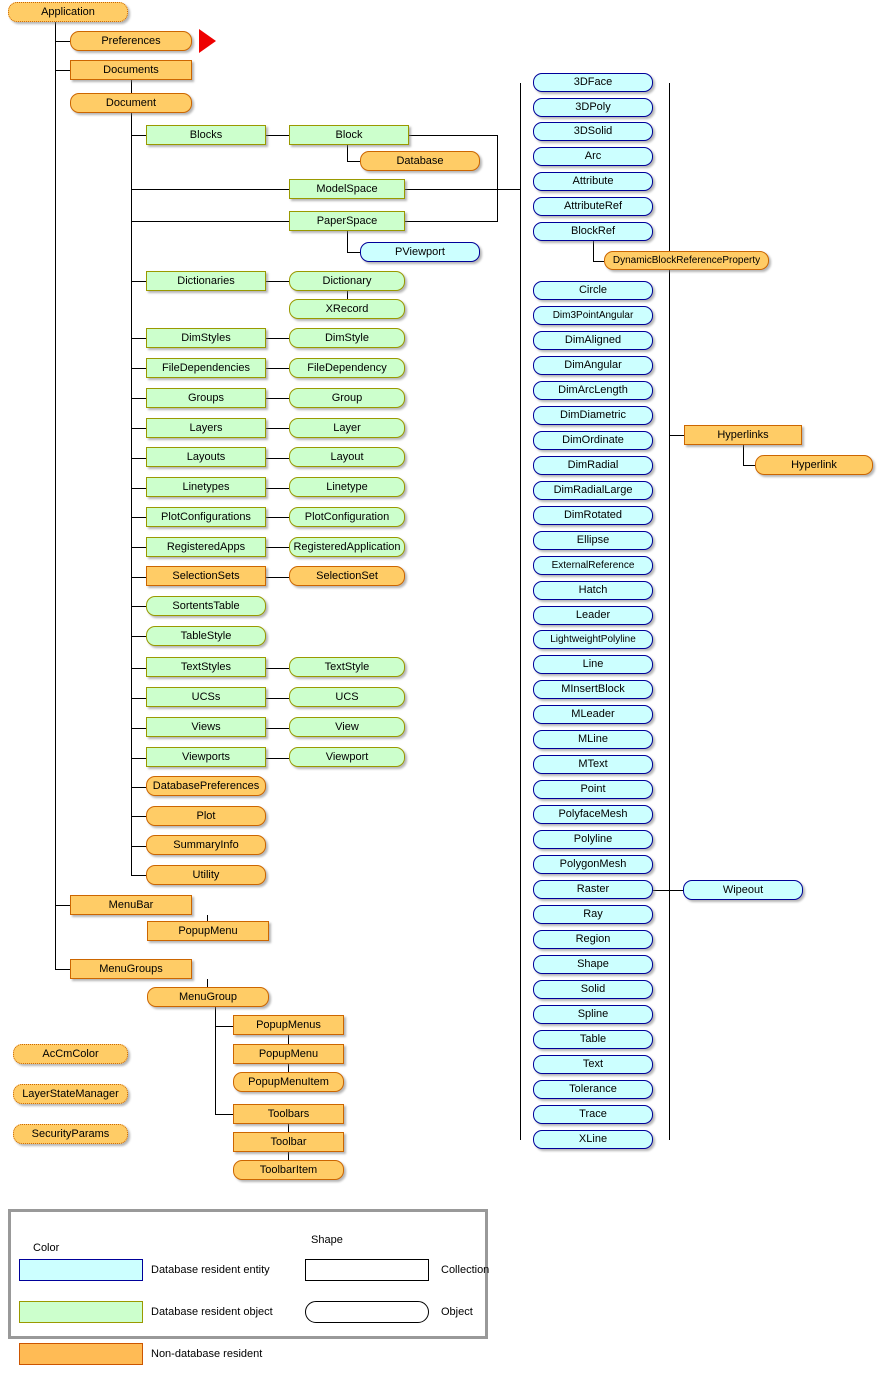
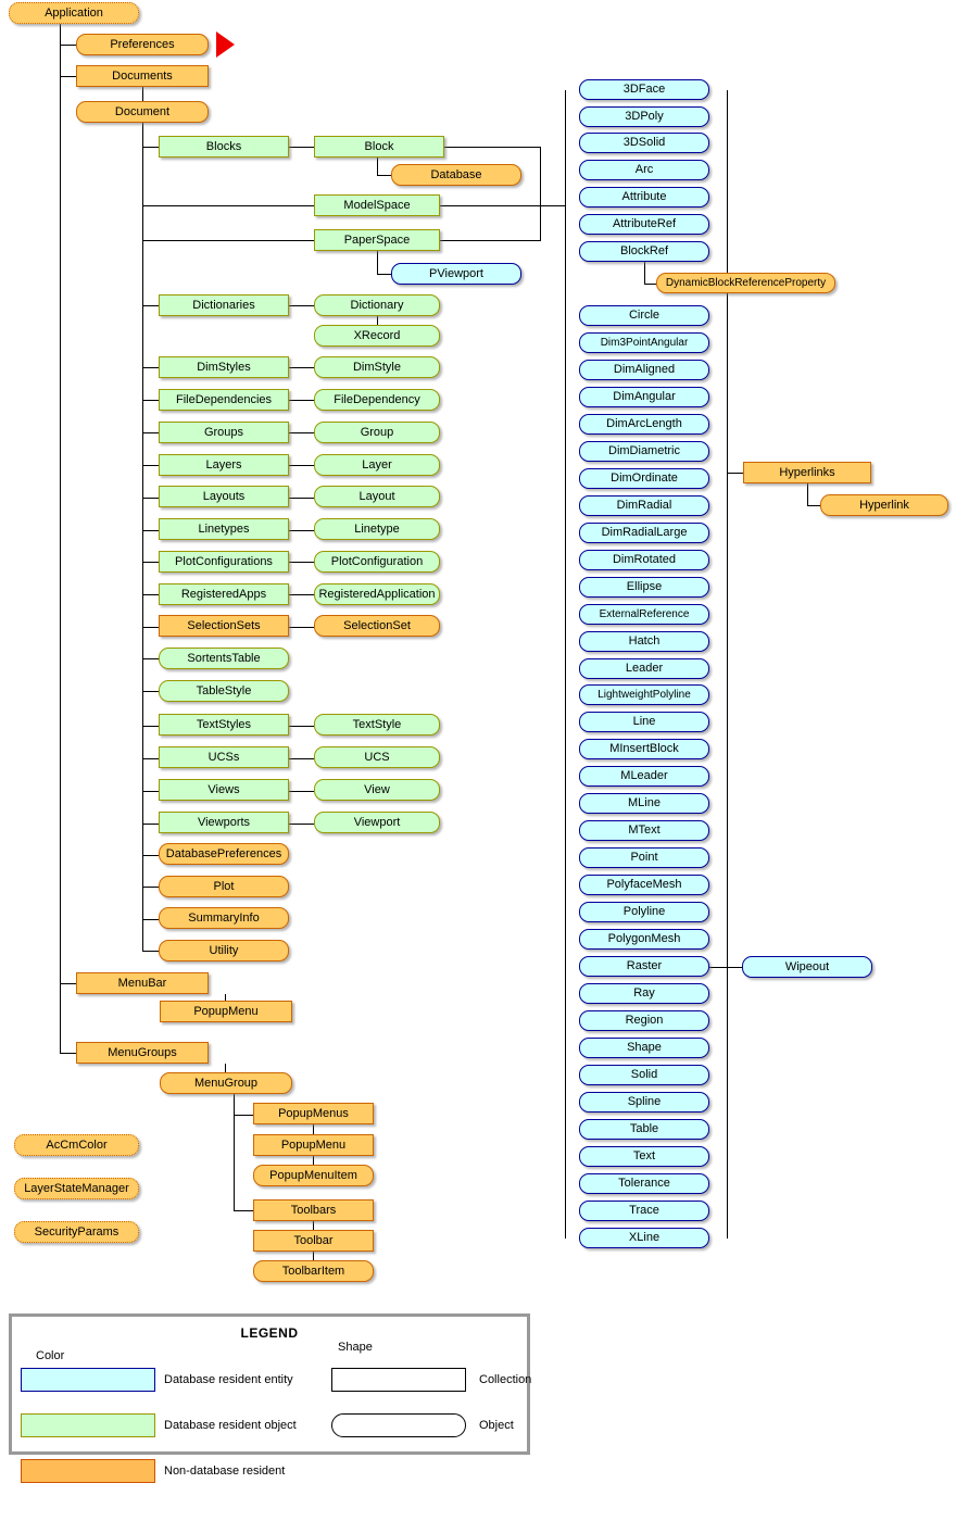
  Application
  Preferences
  Documents
  Document
  Blocks
  Dictionaries
  DimStyles
  FileDependencies
  Groups
  Layers
  Layouts
  Linetypes
  PlotConfigurations
  RegisteredApps
  SelectionSets
  SortentsTable
  TableStyle
  TextStyles
  UCSs
  Views
  Viewports
  DatabasePreferences
  Plot
  SummaryInfo
  Utility
  Block
  Database
  ModelSpace
  PaperSpace
  PViewport
  Dictionary
  XRecord
  DimStyle
  FileDependency
  Group
  Layer
  Layout
  Linetype
  PlotConfiguration
  RegisteredApplication
  SelectionSet
  TextStyle
  UCS
  View
  Viewport
  MenuBar
  PopupMenu
  MenuGroups
  MenuGroup
  PopupMenus
  PopupMenu
  PopupMenuItem
  Toolbars
  Toolbar
  ToolbarItem
  AcCmColor
  LayerStateManager
  SecurityParams
  3DFace
  3DPoly
  3DSolid
  Arc
  Attribute
  AttributeRef
  BlockRef
  DynamicBlockReferenceProperty
  Circle
  Dim3PointAngular
  DimAligned
  DimAngular
  DimArcLength
  DimDiametric
  DimOrdinate
  DimRadial
  DimRadialLarge
  DimRotated
  Ellipse
  ExternalReference
  Hatch
  Leader
  LightweightPolyline
  Line
  MInsertBlock
  MLeader
  MLine
  MText
  Point
  PolyfaceMesh
  Polyline
  PolygonMesh
  Raster
  Ray
  Region
  Shape
  Solid
  Spline
  Table
  Text
  Tolerance
  Trace
  XLine
  Hyperlinks
  Hyperlink
  Wipeout
+ LEGEND
  Color
  Shape
  Database resident entity
  Database resident object
  Non-database resident
  Collection
  Object
